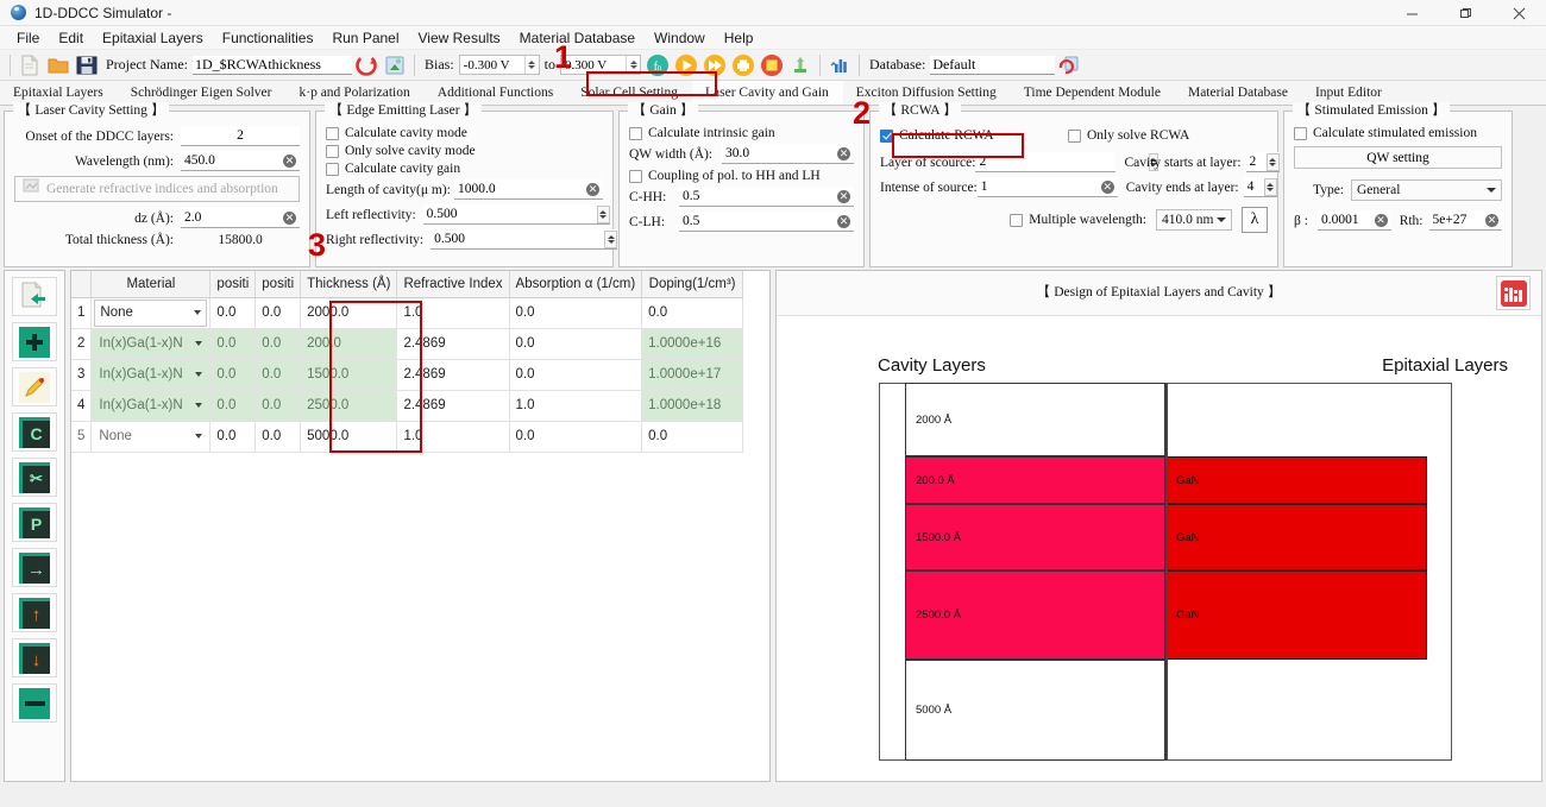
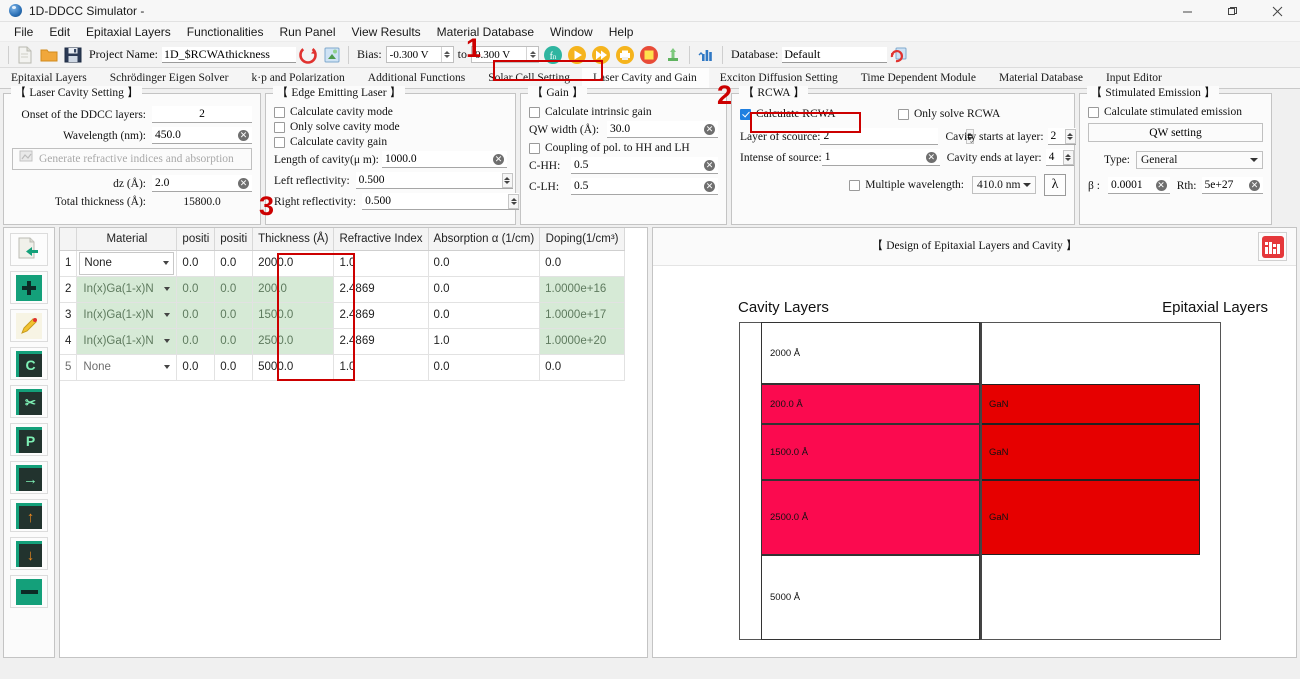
  1D-DDCC Simulator -
  File
  Edit
  Epitaxial Layers
  Functionalities
  Run Panel
  View Results
  Material Database
  Window
  Help
  Project Name:
  1D_$RCWAthickness
  Bias:
  -0.300 V
  to
  0.300 V
  fn
  Database:
  Default
  Epitaxial Layers
  Schrödinger Eigen Solver
  k·p and Polarization
  Additional Functions
  Solar Cell Setting
  Laser Cavity and Gain
  Exciton Diffusion Setting
  Time Dependent Module
  Material Database
  Input Editor
  【 Laser Cavity Setting 】
  Onset of the DDCC layers:
  2
  Wavelength (nm):
  450.0
  ✕
  Generate refractive indices and absorption
  dz (Å):
  2.0
  ✕
  Total thickness (Å):
  15800.0
  【 Edge Emitting Laser 】
  Calculate cavity mode
  Only solve cavity mode
  Calculate cavity gain
  Length of cavity(μ m):
  1000.0
  ✕
  Left reflectivity:
  0.500
  Right reflectivity:
  0.500
  【 Gain 】
  Calculate intrinsic gain
  QW width (Å):
  30.0
  ✕
  Coupling of pol. to HH and LH
  C-HH:
  0.5
  ✕
  C-LH:
  0.5
  ✕
  【 RCWA 】
  Calculate RCWA
  Only solve RCWA
  Layer of scource:
  2
  Cavity starts at layer:
  2
  Intense of source:
  1
  ✕
  Cavity ends at layer:
  4
  Multiple wavelength:
  410.0 nm
  λ
  【 Stimulated Emission 】
  Calculate stimulated emission
  QW setting
  Type:
  General
  β :
  0.0001
  ✕
  Rth:
  5e+27
  ✕
  C
  ✂
  P
  →
  ↑
  ↓
  	Material	positi	positi	Thickness (Å)	Refractive Index	Absorption α (1/cm)	Doping(1/cm³)
  1	None	0.0	0.0	2000.0	1.0	0.0	0.0
  2	In(x)Ga(1-x)N	0.0	0.0	200.0	2.4869	0.0	1.0000e+16
  3	In(x)Ga(1-x)N	0.0	0.0	1500.0	2.4869	0.0	1.0000e+17
- 4	In(x)Ga(1-x)N	0.0	0.0	2500.0	2.4869	1.0	1.0000e+18
+ 4	In(x)Ga(1-x)N	0.0	0.0	2500.0	2.4869	1.0	1.0000e+20
  5	None	0.0	0.0	5000.0	1.0	0.0	0.0
  【 Design of Epitaxial Layers and Cavity 】
  Cavity Layers
  Epitaxial Layers
  2000 Å
  200.0 Å
  1500.0 Å
  2500.0 Å
  5000 Å
  GaN
  GaN
  GaN
  1
  2
  3
